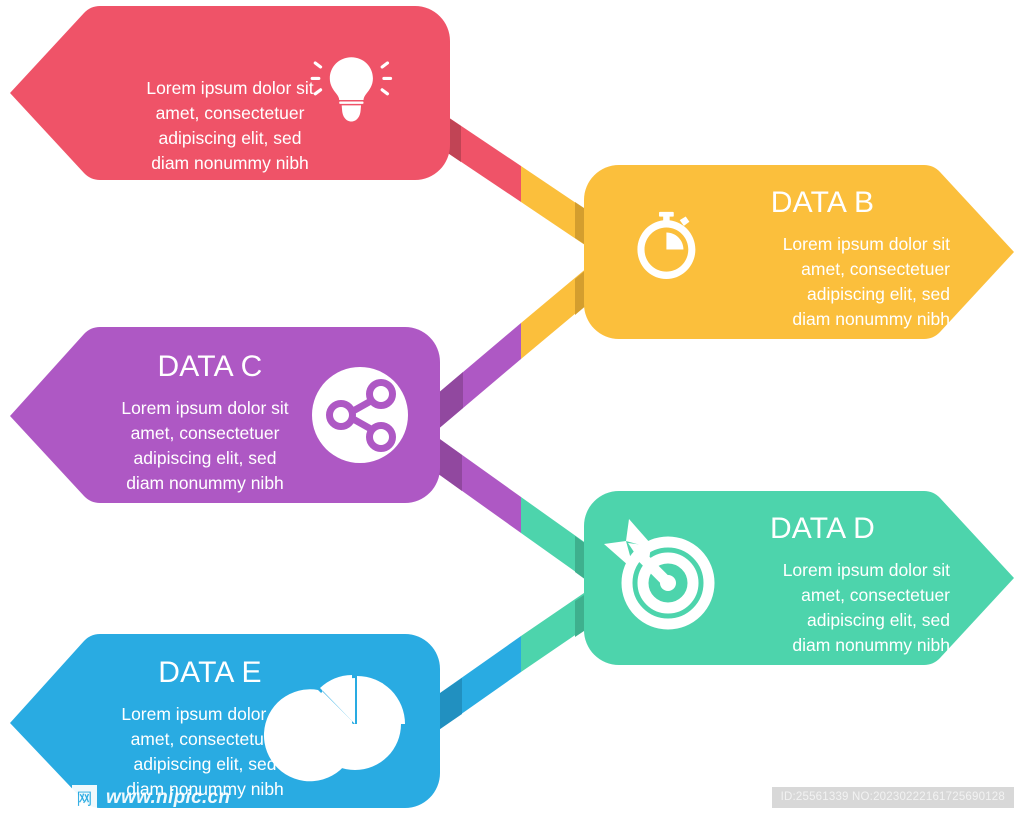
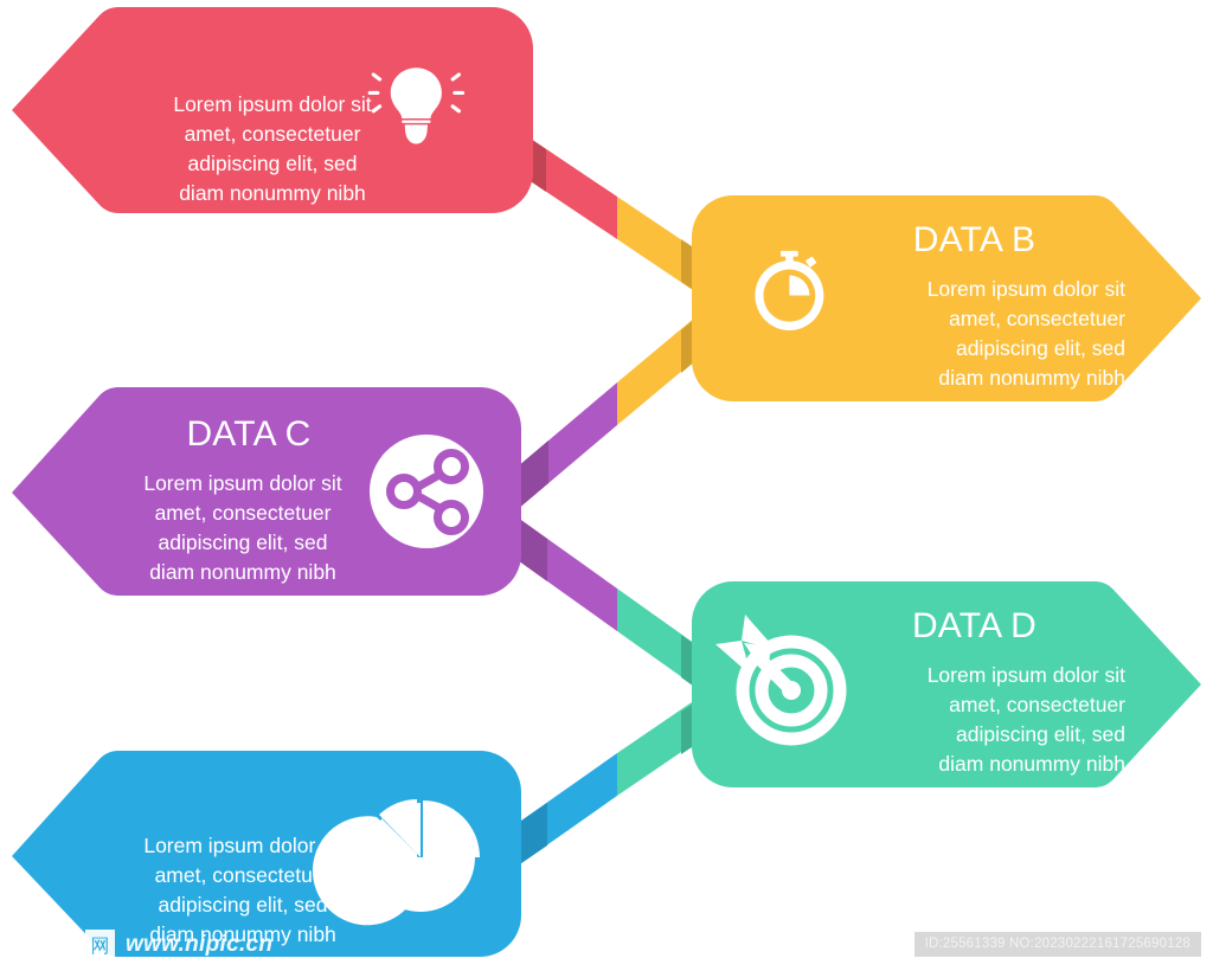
  Lorem ipsum dolor sit
  amet, consectetuer
  adipiscing elit, sed
  diam nonummy nibh
  DATA B
  Lorem ipsum dolor sit
  amet, consectetuer
  adipiscing elit, sed
  diam nonummy nibh
  DATA C
  Lorem ipsum dolor sit
  amet, consectetuer
  adipiscing elit, sed
  diam nonummy nibh
  DATA D
  Lorem ipsum dolor sit
  amet, consectetuer
  adipiscing elit, sed
  diam nonummy nibh
- DATA E
  Lorem ipsum dolor sit
  amet, consectetuer
  adipiscing elit, sed
  diam nonummy nibh
  网
  www.nipic.cn
  ID:25561339 NO:20230222161725690128
